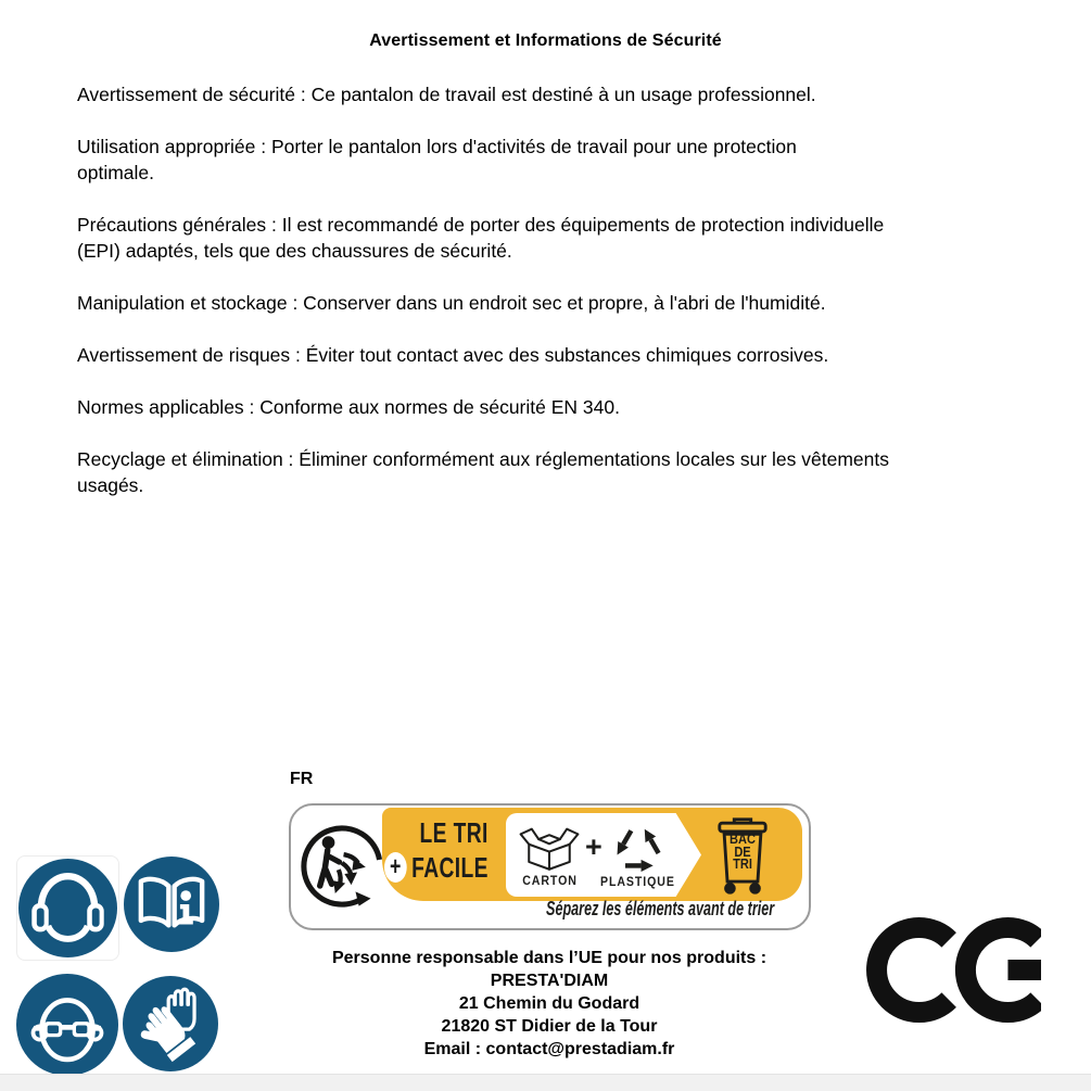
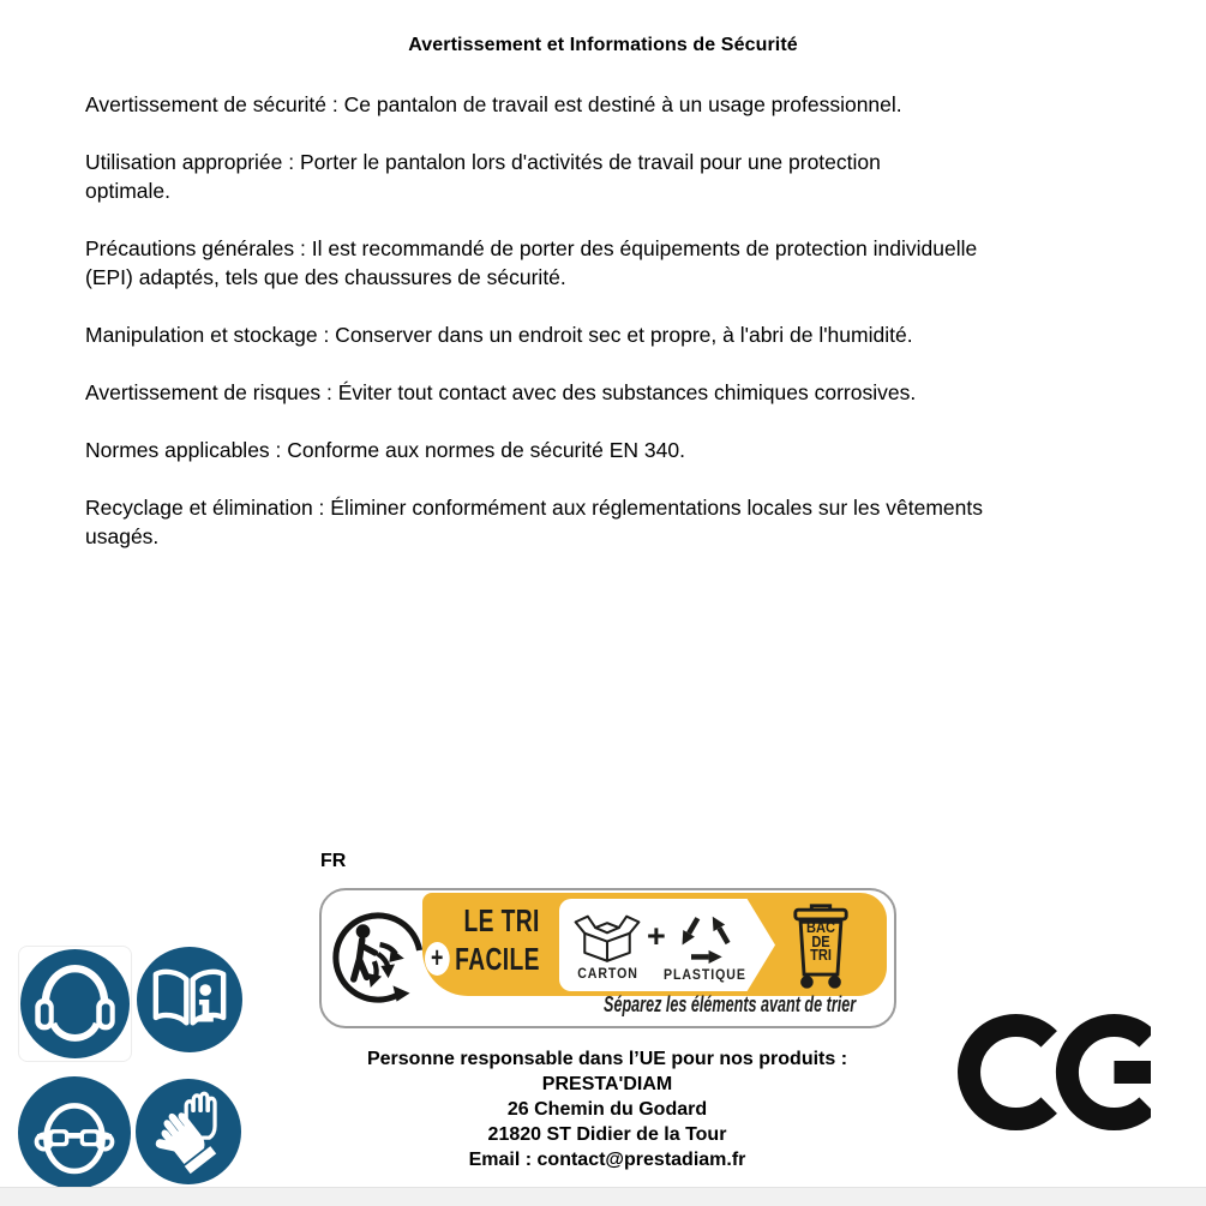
  Avertissement et Informations de Sécurité
  Avertissement de sécurité : Ce pantalon de travail est destiné à un usage professionnel.
  Utilisation appropriée : Porter le pantalon lors d'activités de travail pour une protection
  optimale.
  Précautions générales : Il est recommandé de porter des équipements de protection individuelle
  (EPI) adaptés, tels que des chaussures de sécurité.
  Manipulation et stockage : Conserver dans un endroit sec et propre, à l'abri de l'humidité.
  Avertissement de risques : Éviter tout contact avec des substances chimiques corrosives.
  Normes applicables : Conforme aux normes de sécurité EN 340.
  Recyclage et élimination : Éliminer conformément aux réglementations locales sur les vêtements
  usagés.
  FR
  LE TRI
  +
  FACILE
  CARTON
  +
  PLASTIQUE
  BAC
  DE
  TRI
  Séparez les éléments avant de trier
  Personne responsable dans l’UE pour nos produits :
  PRESTA'DIAM
- 21 Chemin du Godard
+ 26 Chemin du Godard
  21820 ST Didier de la Tour
  Email : contact@prestadiam.fr
